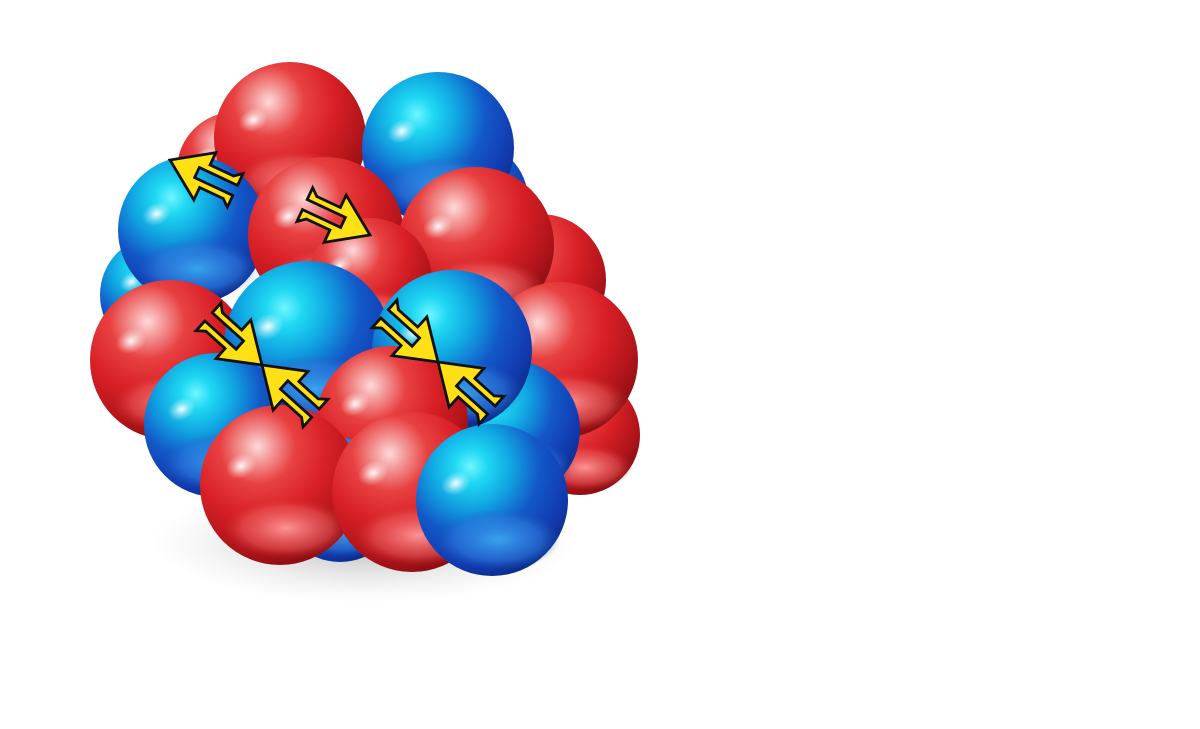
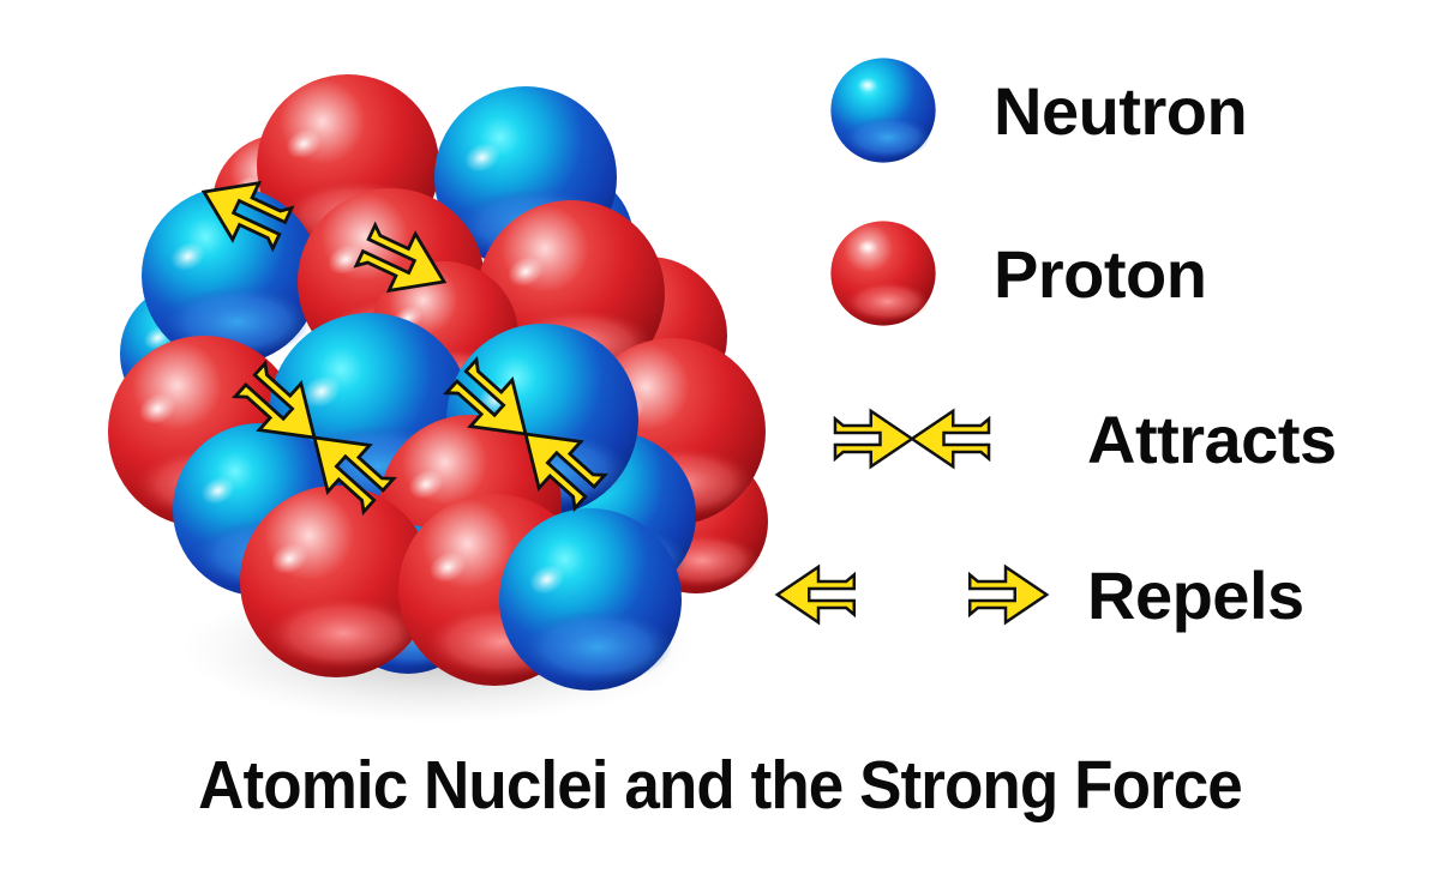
+ Neutron
+ Proton
+ Attracts
+ Repels
+ Atomic Nuclei and the Strong Force
